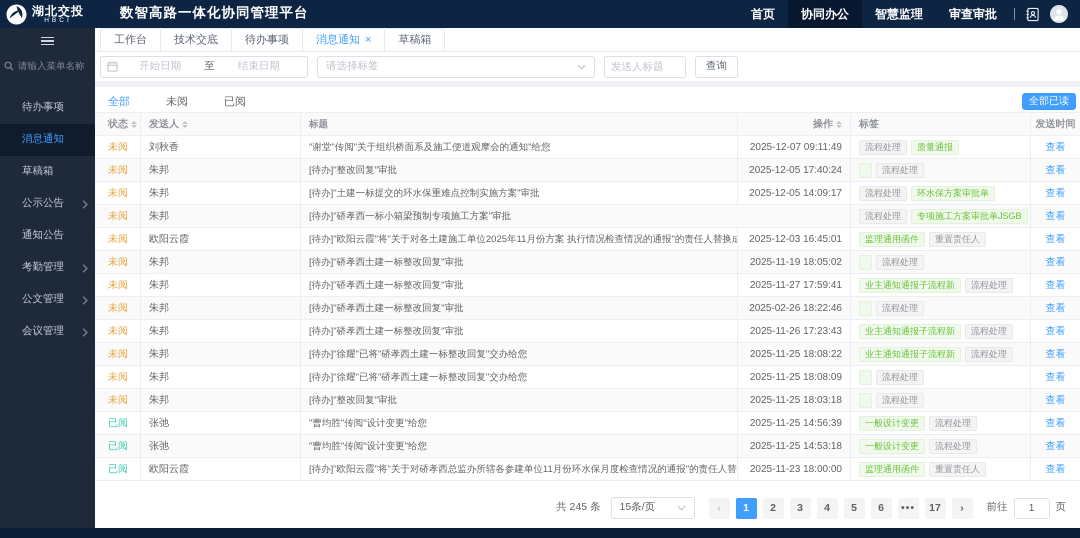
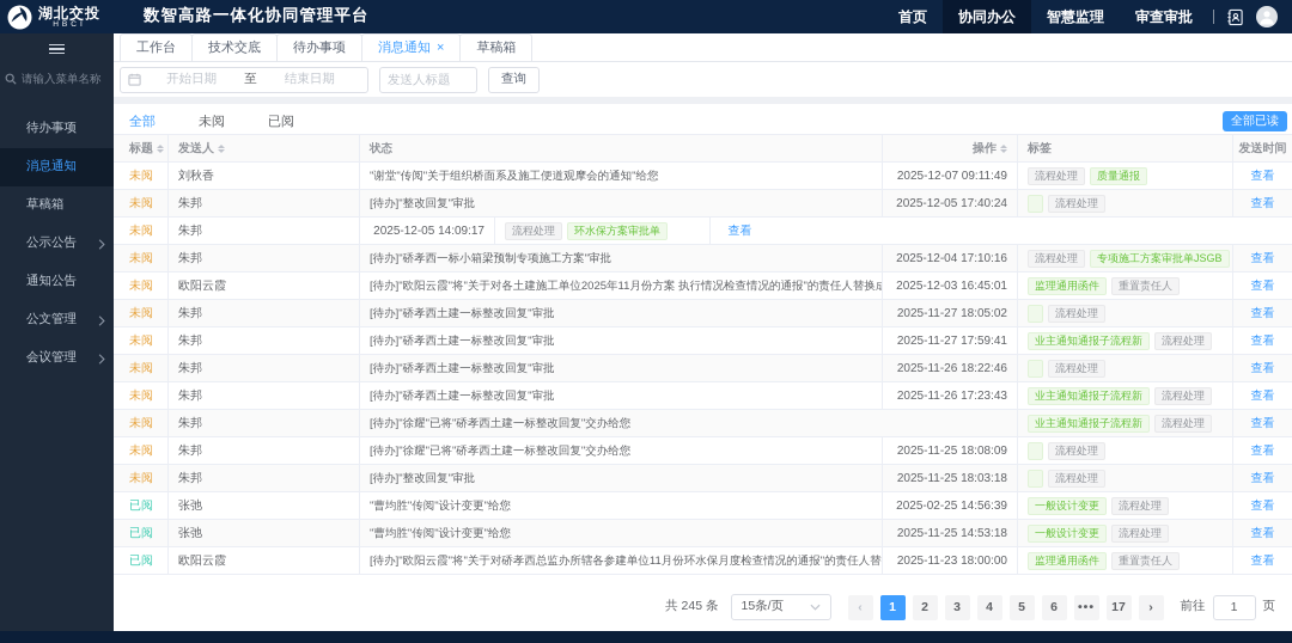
  湖北交投
  数智高路一体化协同管理平台
  首页
  协同办公
  智慧监理
  审查审批
  请输入菜单名称
  待办事项
  消息通知
  草稿箱
  公示公告
  通知公告
- 考勤管理
  公文管理
  会议管理
  工作台
  技术交底
  待办事项
  消息通知
  ×
  草稿箱
  开始日期
  至
  结束日期
- 请选择标签
  发送人标题
  查询
  全部 未阅 已阅
  全部已读
- 状态
+ 标题
  发送人
- 标题
+ 状态
  操作
  标签
  发送时间
  未阅
  刘秋香
  "谢堂"传阅"关于组织桥面系及施工便道观摩会的通知"给您
  2025-12-07 09:11:49
  流程处理
  质量通报
  查看
  未阅
  朱邦
  [待办]"整改回复"审批
  2025-12-05 17:40:24
  流程处理
  查看
  未阅
  朱邦
- [待办]"土建一标提交的环水保重难点控制实施方案"审批
  2025-12-05 14:09:17
  流程处理
  环水保方案审批单
  查看
  未阅
  朱邦
  [待办]"硚孝西一标小箱梁预制专项施工方案"审批
+ 2025-12-04 17:10:16
  流程处理
  专项施工方案审批单JSGB
  查看
  未阅
  欧阳云霞
  [待办]"欧阳云霞"将"关于对各土建施工单位2025年11月份方案 执行情况检查情况的通报"的责任人替换成
  2025-12-03 16:45:01
  监理通用函件
  重置责任人
  查看
  未阅
  朱邦
  [待办]"硚孝西土建一标整改回复"审批
- 2025-11-19 18:05:02
+ 2025-11-27 18:05:02
  流程处理
  查看
  未阅
  朱邦
  [待办]"硚孝西土建一标整改回复"审批
  2025-11-27 17:59:41
  业主通知通报子流程新
  流程处理
  查看
  未阅
  朱邦
  [待办]"硚孝西土建一标整改回复"审批
- 2025-02-26 18:22:46
+ 2025-11-26 18:22:46
  流程处理
  查看
  未阅
  朱邦
  [待办]"硚孝西土建一标整改回复"审批
  2025-11-26 17:23:43
  业主通知通报子流程新
  流程处理
  查看
  未阅
  朱邦
  [待办]"徐耀"已将"硚孝西土建一标整改回复"交办给您
- 2025-11-25 18:08:22
  业主通知通报子流程新
  流程处理
  查看
  未阅
  朱邦
  [待办]"徐耀"已将"硚孝西土建一标整改回复"交办给您
  2025-11-25 18:08:09
  流程处理
  查看
  未阅
  朱邦
  [待办]"整改回复"审批
  2025-11-25 18:03:18
  流程处理
  查看
  已阅
  张弛
  "曹均胜"传阅"设计变更"给您
- 2025-11-25 14:56:39
+ 2025-02-25 14:56:39
  一般设计变更
  流程处理
  查看
  已阅
  张弛
  "曹均胜"传阅"设计变更"给您
  2025-11-25 14:53:18
  一般设计变更
  流程处理
  查看
  已阅
  欧阳云霞
  [待办]"欧阳云霞"将"关于对硚孝西总监办所辖各参建单位11月份环水保月度检查情况的通报"的责任人替
  2025-11-23 18:00:00
  监理通用函件
  重置责任人
  查看
  共 245 条
  15条/页
  ‹
  1
  2
  3
  4
  5
  6
  •••
  17
  ›
  前往
  1
  页
